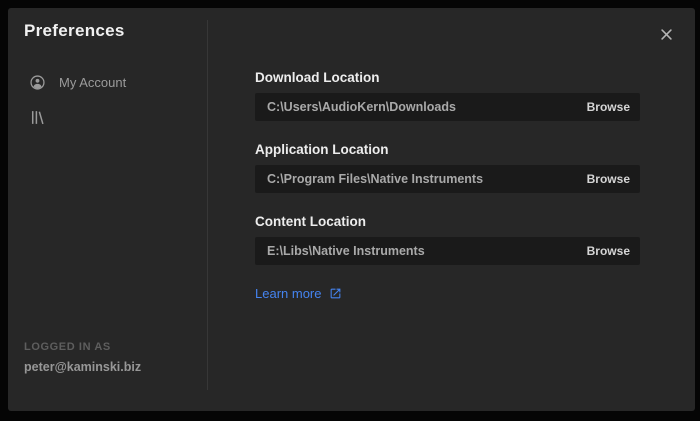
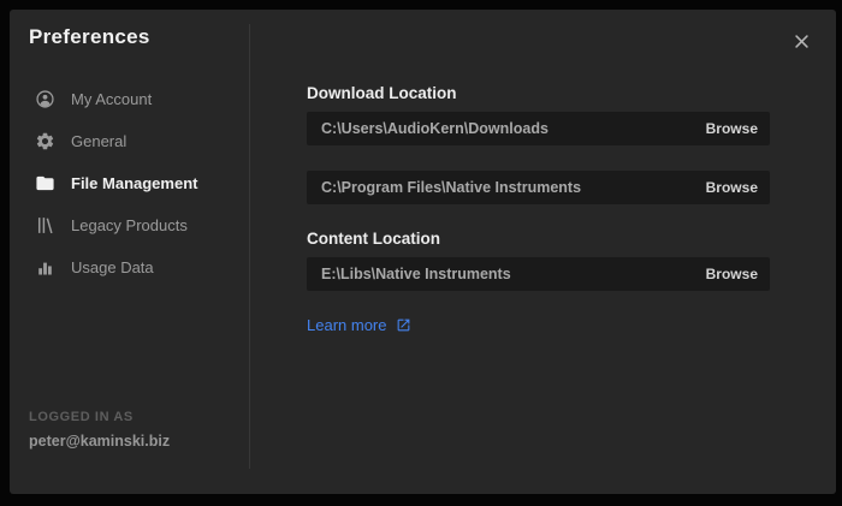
  Preferences
  My Account
+ General
+ File Management
+ Legacy Products
+ Usage Data
  LOGGED IN AS
  peter@kaminski.biz
  Download Location
  C:\Users\AudioKern\Downloads
  Browse
- Application Location
  C:\Program Files\Native Instruments
  Browse
  Content Location
  E:\Libs\Native Instruments
  Browse
  Learn more
